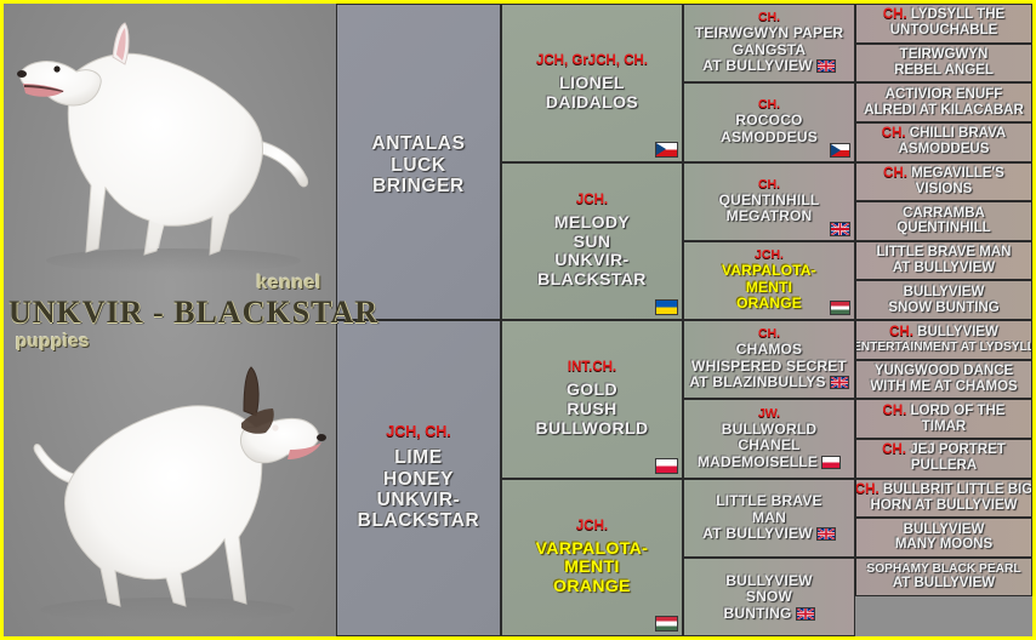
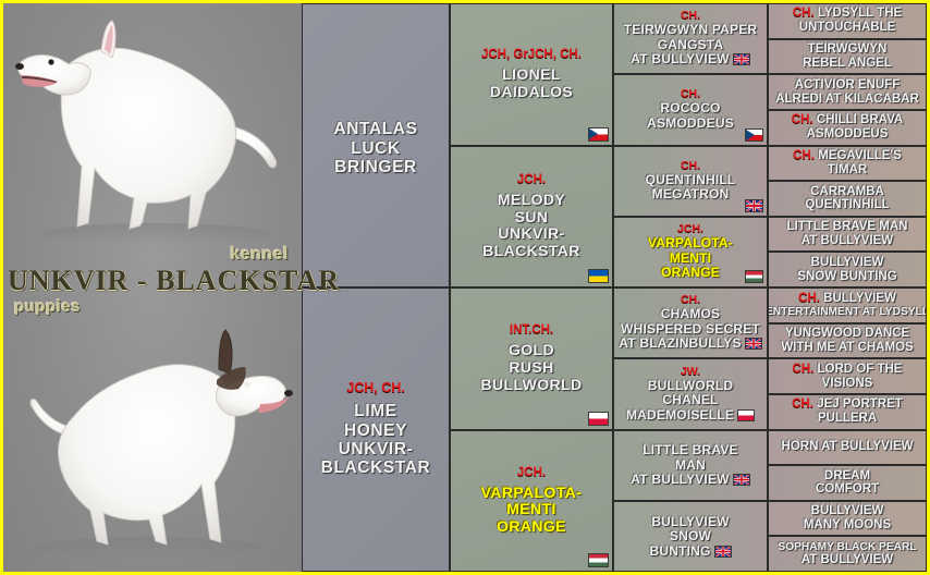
  kennel
  UNKVIR - BLACKSTAR
  puppies
  ANTALAS
  LUCK
  BRINGER
  JCH, CH.
  LIME
  HONEY
  UNKVIR-
  BLACKSTAR
  JCH, GrJCH, CH.
  LIONEL
  DAIDALOS
  JCH.
  MELODY
  SUN
  UNKVIR-
  BLACKSTAR
  INT.CH.
  GOLD
  RUSH
  BULLWORLD
  JCH.
  VARPALOTA-
  MENTI
  ORANGE
  CH.
  TEIRWGWYN PAPER
  GANGSTA
  AT BULLYVIEW
  CH.
  ROCOCO
  ASMODDEUS
  CH.
  QUENTINHILL
  MEGATRON
  JCH.
  VARPALOTA-
  MENTI
  ORANGE
  CH.
  CHAMOS
  WHISPERED SECRET
  AT BLAZINBULLYS
  JW.
  BULLWORLD
  CHANEL
  MADEMOISELLE
  LITTLE BRAVE
  MAN
  AT BULLYVIEW
  BULLYVIEW
  SNOW
  BUNTING
  CH. LYDSYLL THE
  UNTOUCHABLE
  TEIRWGWYN
  REBEL ANGEL
  ACTIVIOR ENUFF
  ALREDI AT KILACABAR
  CH. CHILLI BRAVA
  ASMODDEUS
  CH. MEGAVILLE'S
- VISIONS
+ TIMAR
  CARRAMBA
  QUENTINHILL
  LITTLE BRAVE MAN
  AT BULLYVIEW
  BULLYVIEW
  SNOW BUNTING
  CH. BULLYVIEW
  ENTERTAINMENT AT LYDSYLL
  YUNGWOOD DANCE
  WITH ME AT CHAMOS
  CH. LORD OF THE
- TIMAR
+ VISIONS
  CH. JEJ PORTRET
  PULLERA
- CH. BULLBRIT LITTLE BIG
  HORN AT BULLYVIEW
+ DREAM
+ COMFORT
  BULLYVIEW
  MANY MOONS
  SOPHAMY BLACK PEARL
  AT BULLYVIEW
